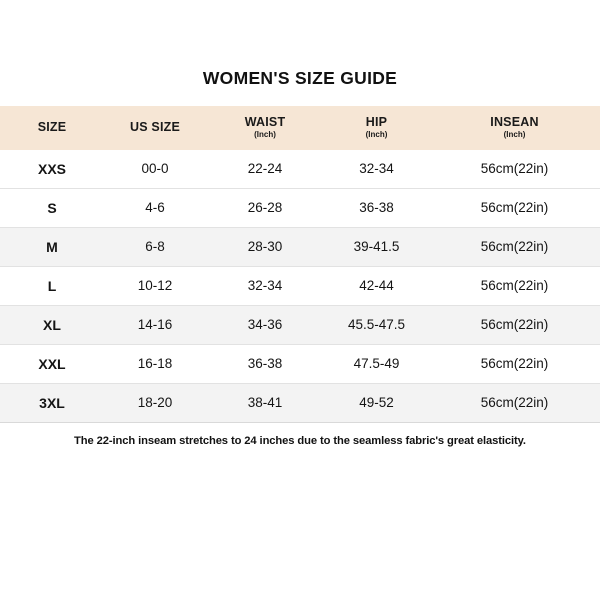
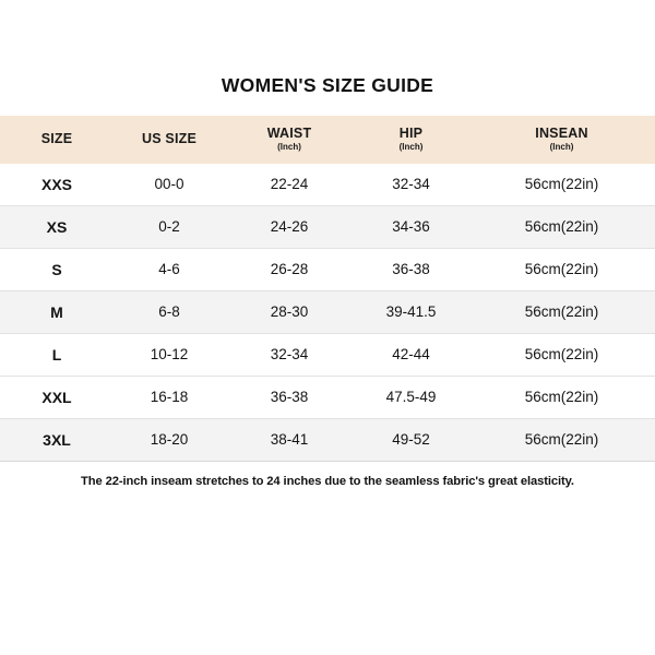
  WOMEN'S SIZE GUIDE
  SIZE	US SIZE	WAIST (Inch)	HIP (Inch)	INSEAN (Inch)
  XXS	00-0	22-24	32-34	56cm(22in)
+ XS	0-2	24-26	34-36	56cm(22in)
  S	4-6	26-28	36-38	56cm(22in)
  M	6-8	28-30	39-41.5	56cm(22in)
  L	10-12	32-34	42-44	56cm(22in)
- XL	14-16	34-36	45.5-47.5	56cm(22in)
  XXL	16-18	36-38	47.5-49	56cm(22in)
  3XL	18-20	38-41	49-52	56cm(22in)
  The 22-inch inseam stretches to 24 inches due to the seamless fabric's great elasticity.
